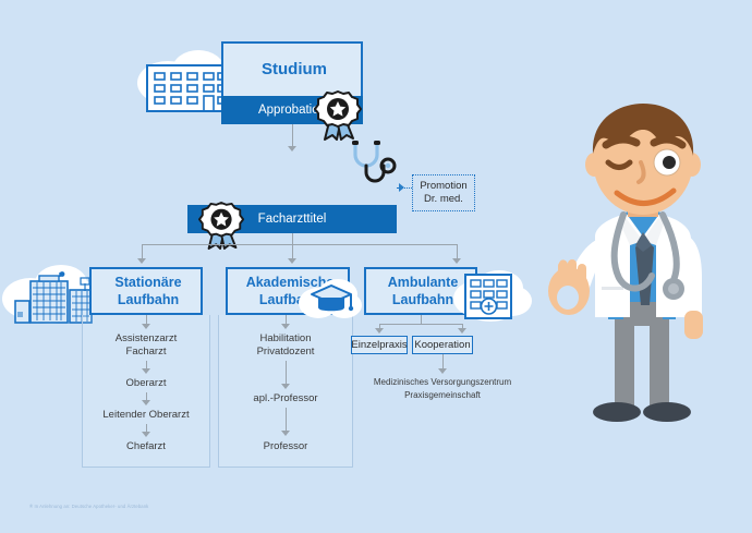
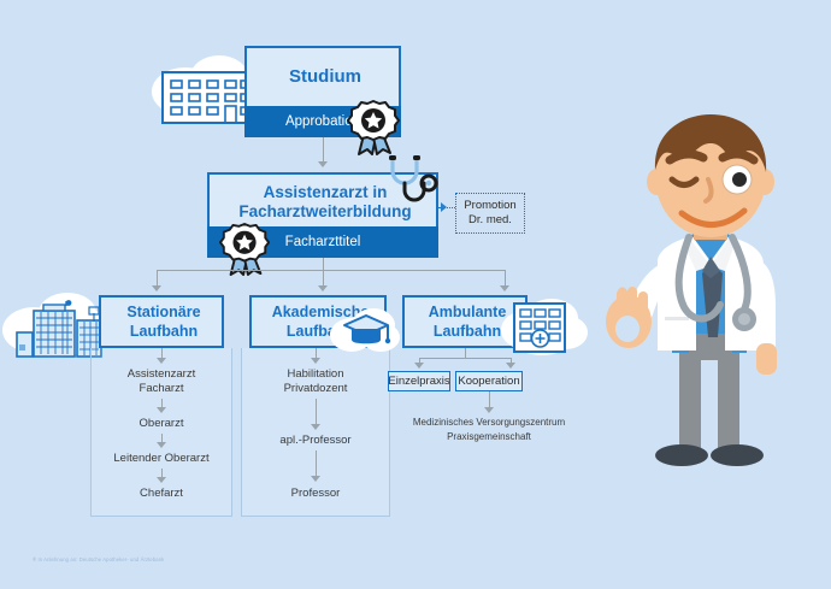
  Studium
  Approbati
+ Assistenzarzt in
+ Facharztweiterbildung
  Facharzttitel
  Promotion
  Dr. med.
  Stationäre
  Laufbahn
  Assistenzarzt
  Facharzt
  Oberarzt
  Leitender Oberarzt
  Chefarzt
  Akademisch
  Habilitation
  Privatdozent
  apl.-Professor
  Professor
  Ambulante
  Laufbahn
  Einzelpraxis
  Kooperation
  Medizinisches Versorgungszentrum
  Praxisgemeinschaft
